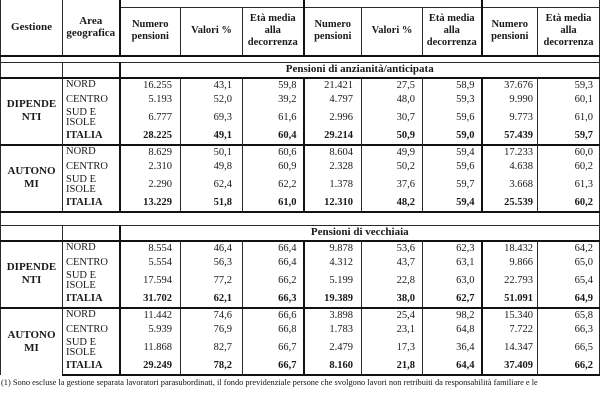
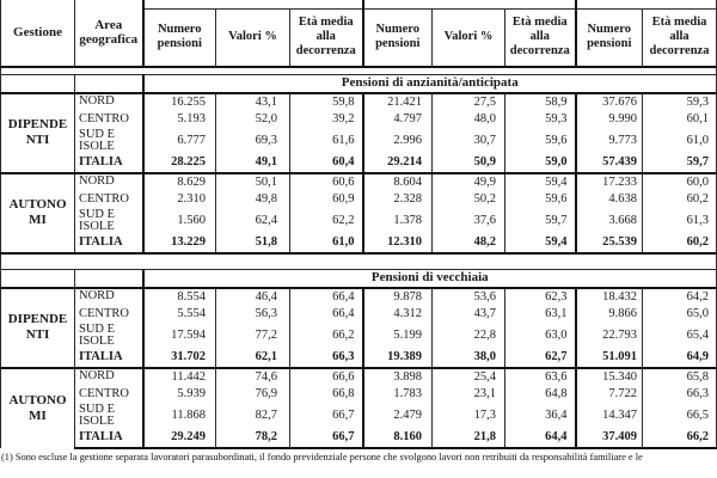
  Numero pensioni	Valori %	Età media alla decorrenza	Numero pensioni	Valori %	Età media alla decorrenza	Numero pensioni	Età media alla decorrenza
  		Pensioni di anzianità/anticipata
  DIPENDENTI	NORD	16.255	43,1	59,8	21.421	27,5	58,9	37.676	59,3
  CENTRO	5.193	52,0	39,2	4.797	48,0	59,3	9.990	60,1
  SUD E ISOLE	6.777	69,3	61,6	2.996	30,7	59,6	9.773	61,0
  ITALIA	28.225	49,1	60,4	29.214	50,9	59,0	57.439	59,7
  AUTONOMI	NORD	8.629	50,1	60,6	8.604	49,9	59,4	17.233	60,0
  CENTRO	2.310	49,8	60,9	2.328	50,2	59,6	4.638	60,2
- SUD E ISOLE	2.290	62,4	62,2	1.378	37,6	59,7	3.668	61,3
+ SUD E ISOLE	1.560	62,4	62,2	1.378	37,6	59,7	3.668	61,3
  ITALIA	13.229	51,8	61,0	12.310	48,2	59,4	25.539	60,2
  		Pensioni di vecchiaia
  DIPENDENTI	NORD	8.554	46,4	66,4	9.878	53,6	62,3	18.432	64,2
  CENTRO	5.554	56,3	66,4	4.312	43,7	63,1	9.866	65,0
  SUD E ISOLE	17.594	77,2	66,2	5.199	22,8	63,0	22.793	65,4
  ITALIA	31.702	62,1	66,3	19.389	38,0	62,7	51.091	64,9
- AUTONOMI	NORD	11.442	74,6	66,6	3.898	25,4	98,2	15.340	65,8
+ AUTONOMI	NORD	11.442	74,6	66,6	3.898	25,4	63,6	15.340	65,8
  CENTRO	5.939	76,9	66,8	1.783	23,1	64,8	7.722	66,3
  SUD E ISOLE	11.868	82,7	66,7	2.479	17,3	36,4	14.347	66,5
  ITALIA	29.249	78,2	66,7	8.160	21,8	64,4	37.409	66,2
  (1) Sono escluse la gestione separata lavoratori parasubordinati, il fondo previdenziale persone che svolgono lavori non retribuiti da responsabilità familiare e le
